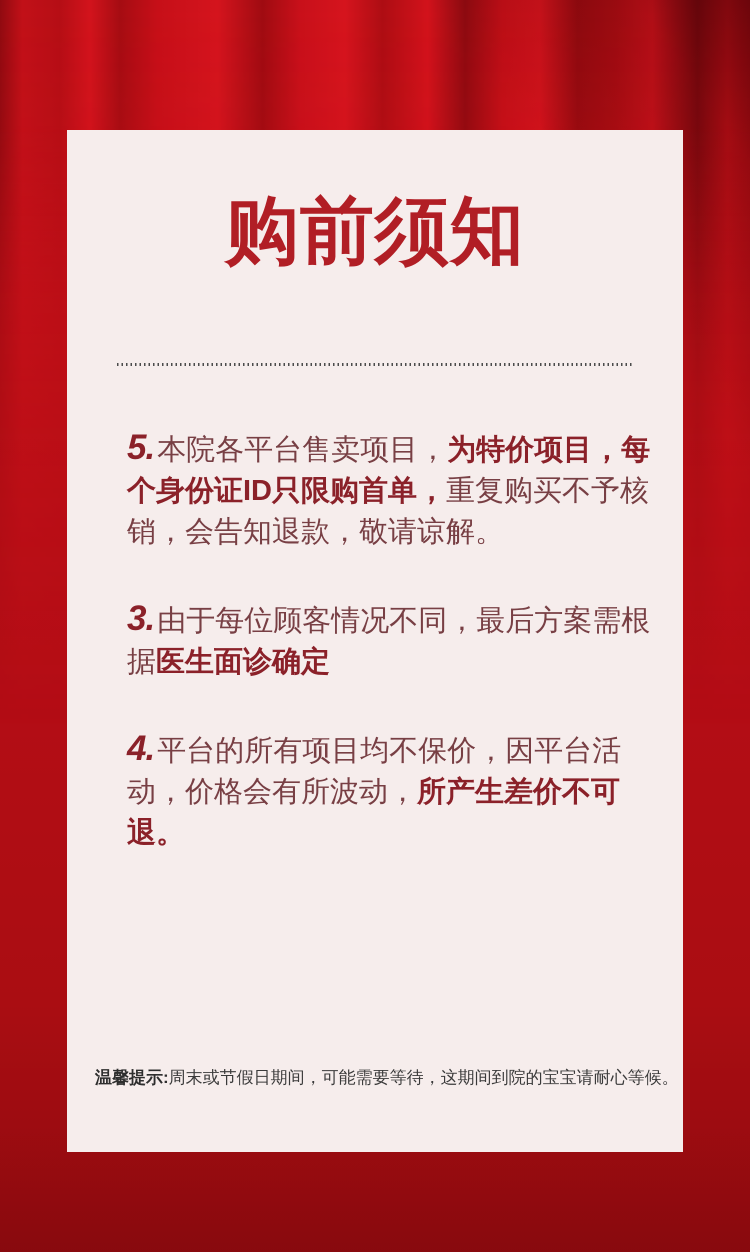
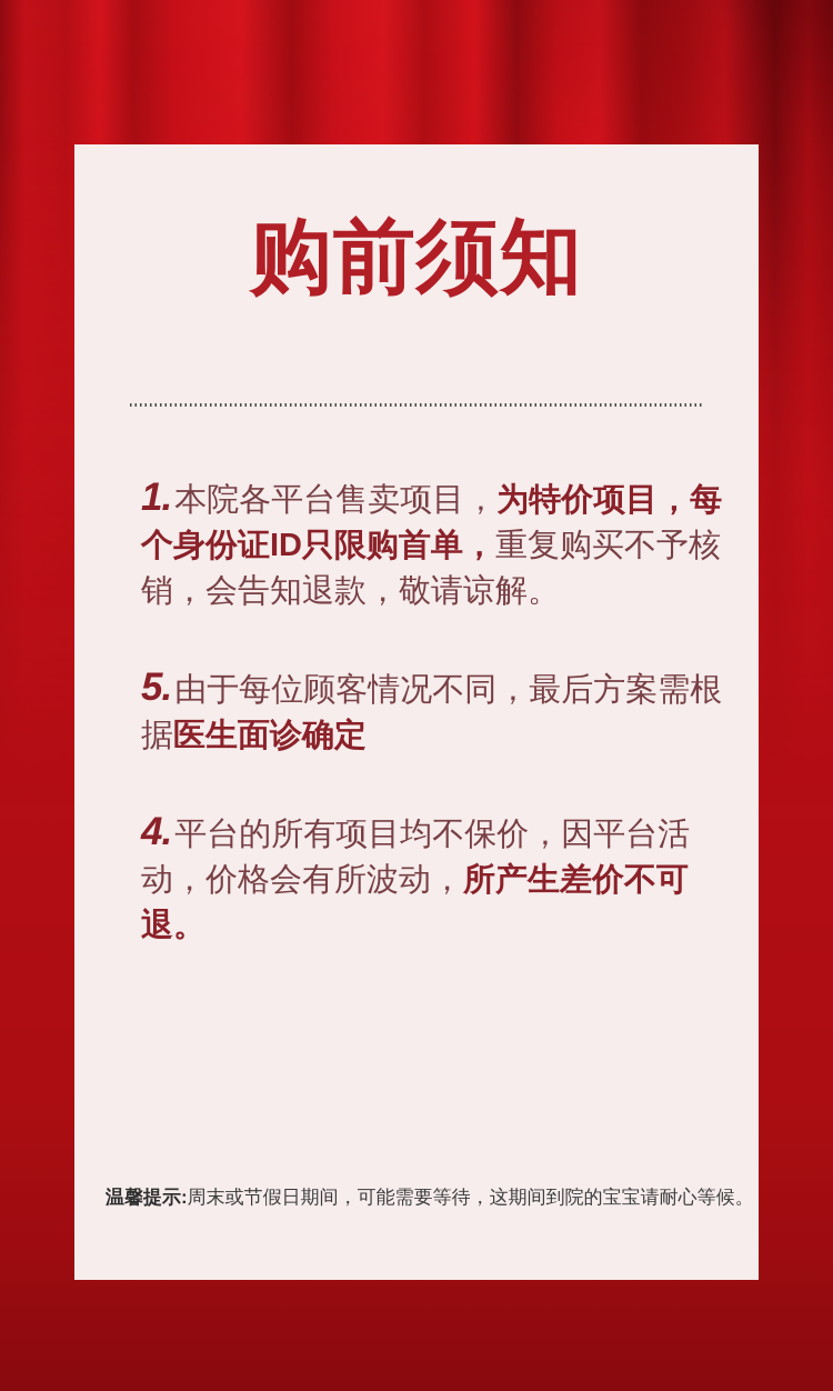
  购前须知
- 5.本院各平台售卖项目，为特价项目，每个身份证ID只限购首单，重复购买不予核销，会告知退款，敬请谅解。
+ 1.本院各平台售卖项目，为特价项目，每个身份证ID只限购首单，重复购买不予核销，会告知退款，敬请谅解。
- 3.由于每位顾客情况不同，最后方案需根据医生面诊确定
+ 5.由于每位顾客情况不同，最后方案需根据医生面诊确定
  4.平台的所有项目均不保价，因平台活动，价格会有所波动，所产生差价不可退。
  温馨提示:周末或节假日期间，可能需要等待，这期间到院的宝宝请耐心等候。
